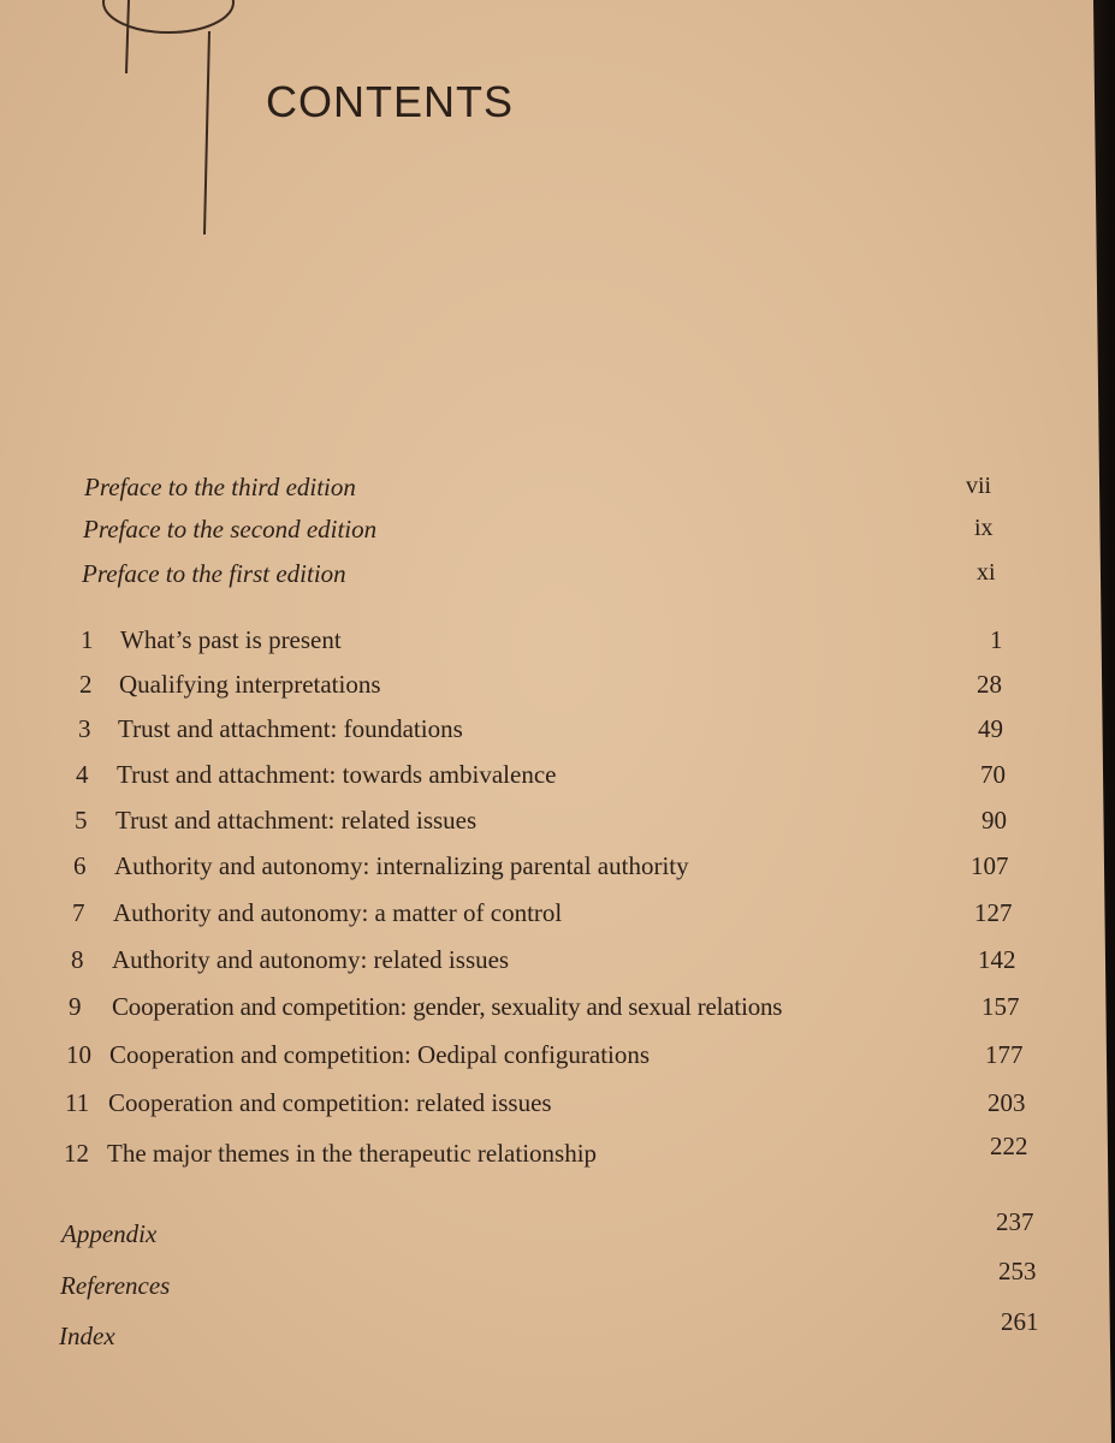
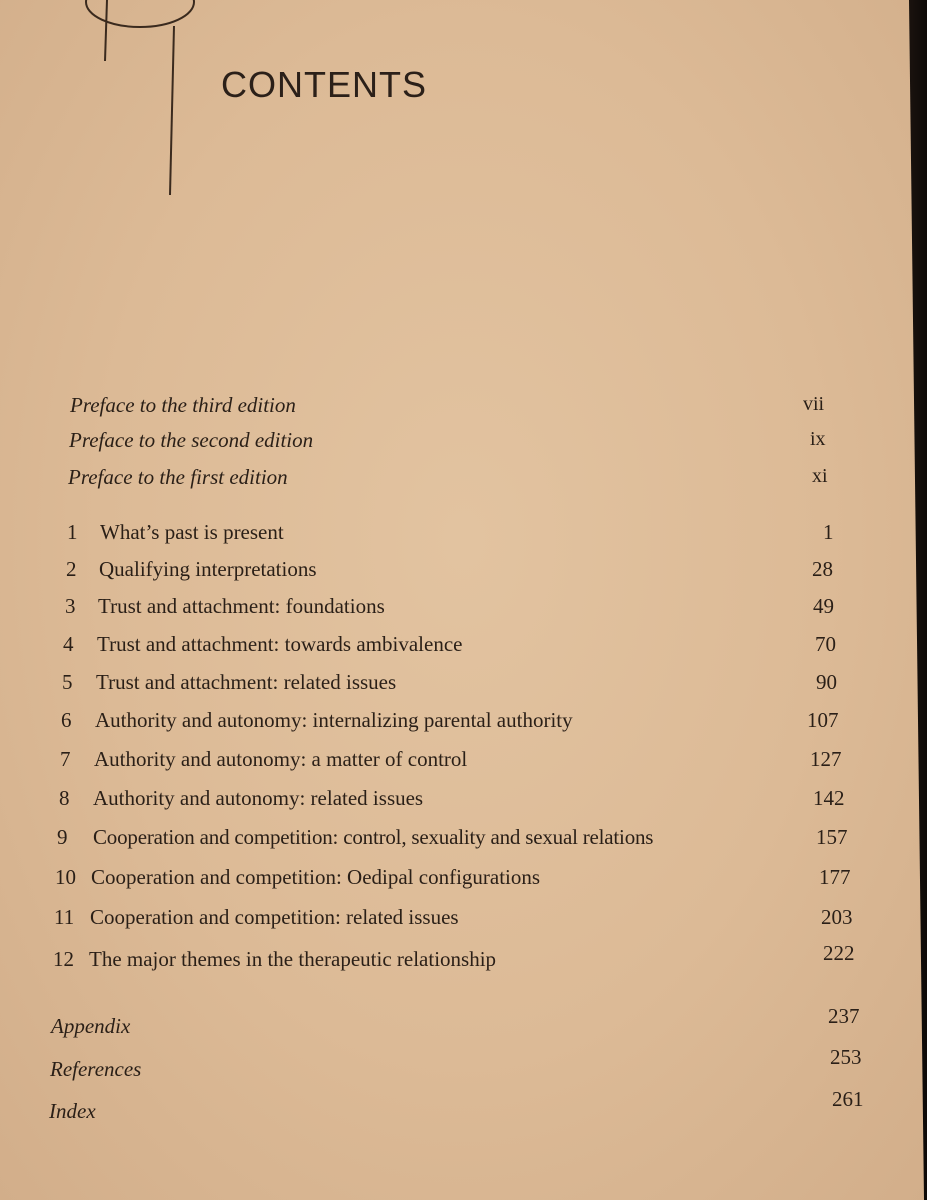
  CONTENTS
  Preface to the third edition
  vii
  Preface to the second edition
  ix
  Preface to the first edition
  xi
  1 What’s past is present
  1
  2 Qualifying interpretations
  28
  3 Trust and attachment: foundations
  49
  4 Trust and attachment: towards ambivalence
  70
  5 Trust and attachment: related issues
  90
  6 Authority and autonomy: internalizing parental authority
  107
  7 Authority and autonomy: a matter of control
  127
  8 Authority and autonomy: related issues
  142
- 9 Cooperation and competition: gender, sexuality and sexual relations
+ 9 Cooperation and competition: control, sexuality and sexual relations
  157
  10 Cooperation and competition: Oedipal configurations
  177
  11 Cooperation and competition: related issues
  203
  12 The major themes in the therapeutic relationship
  222
  Appendix
  237
  References
  253
  Index
  261
